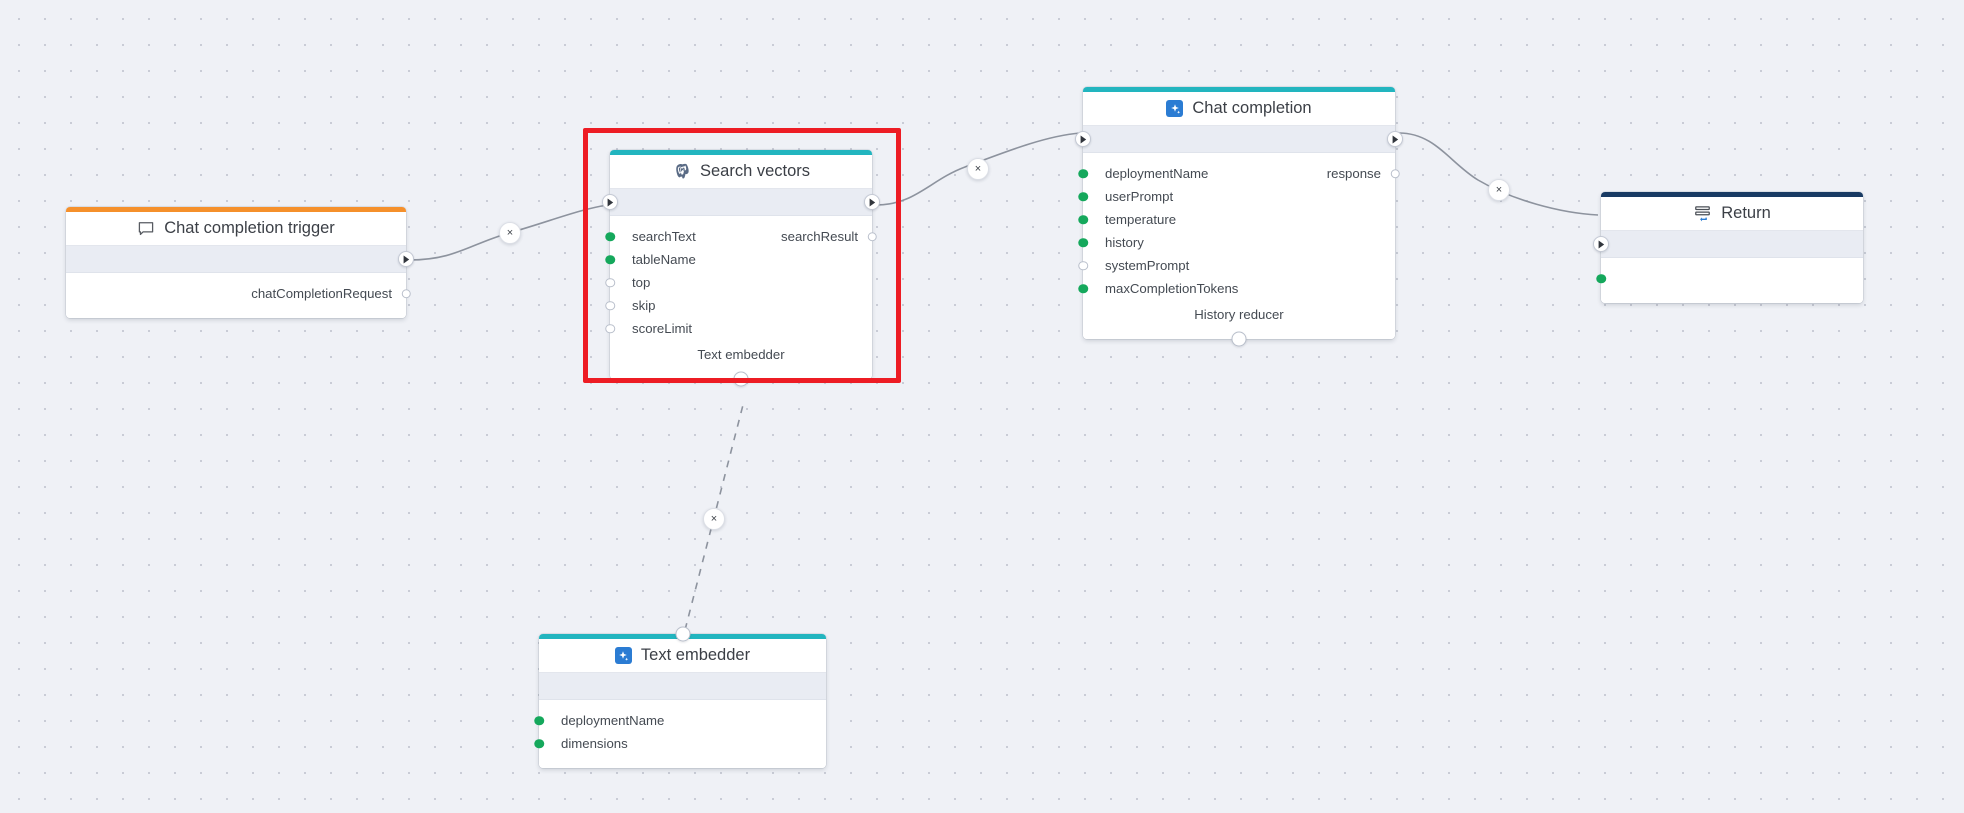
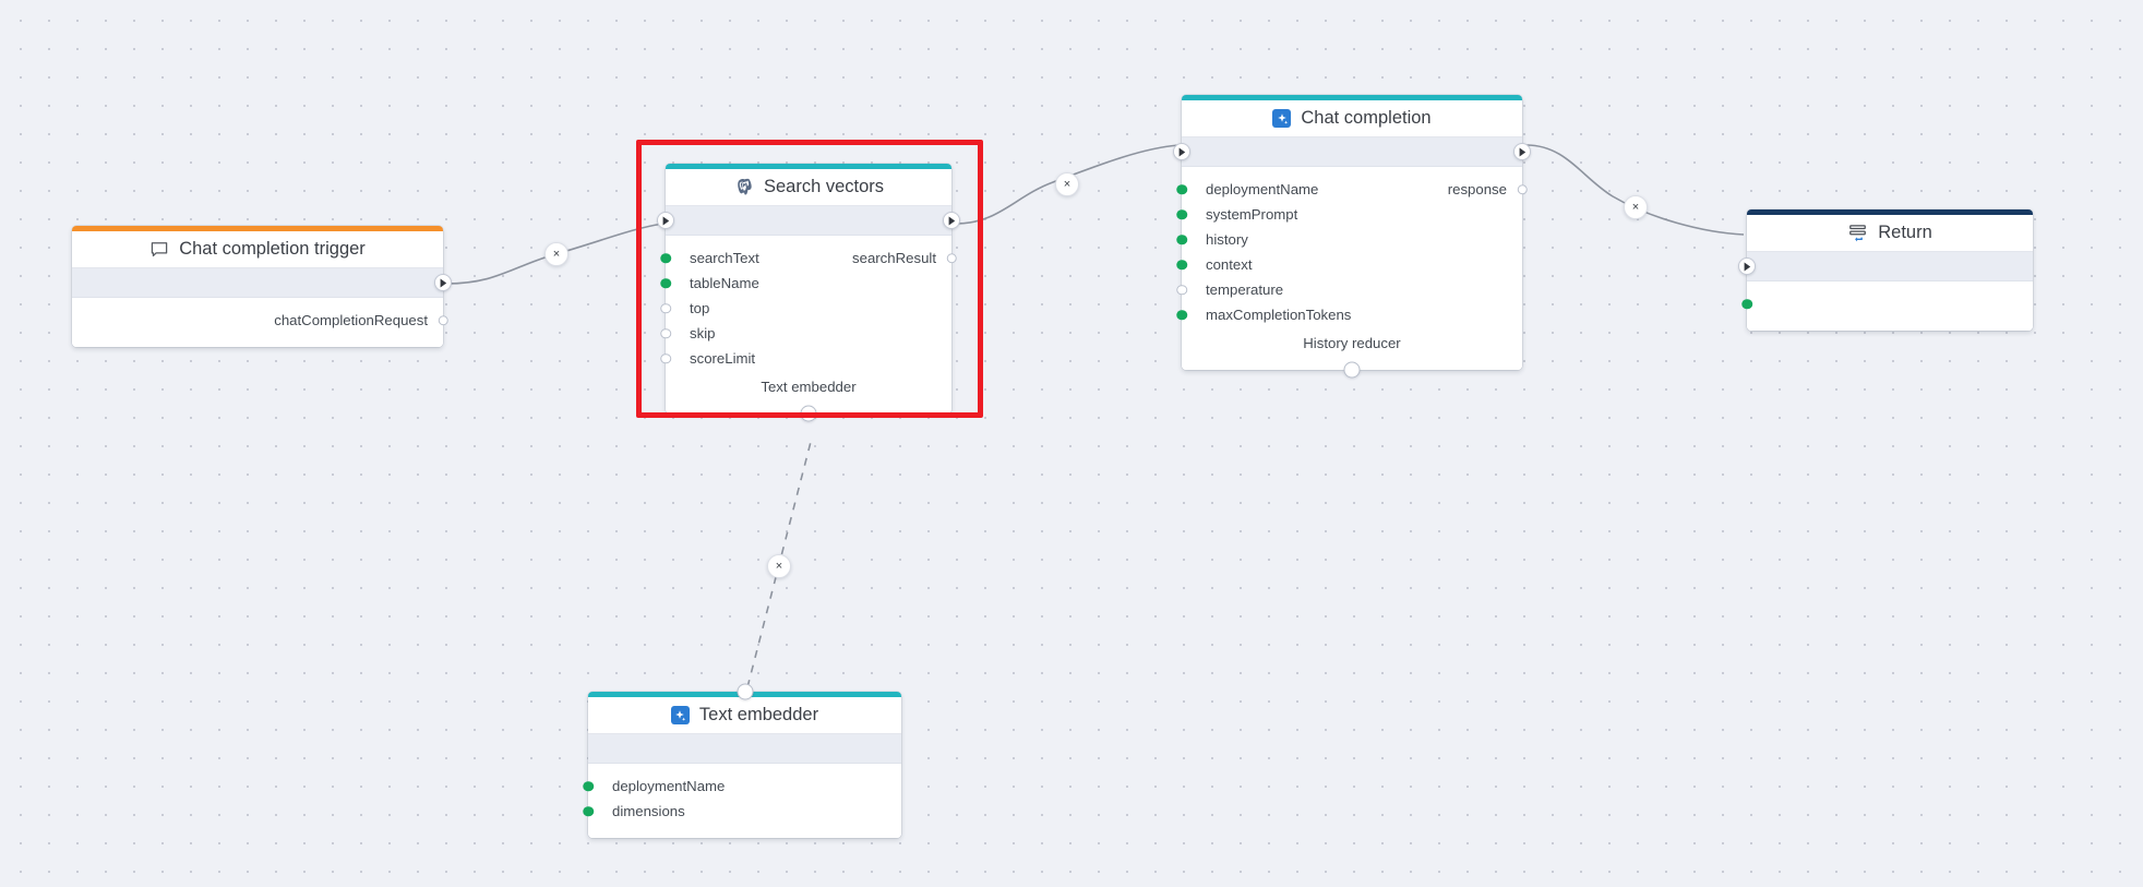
  Chat completion trigger
  chatCompletionRequest
  Search vectors
  searchText
  searchResult
  tableName
  top
  skip
  scoreLimit
  Text embedder
  Chat completion
  deploymentName
  response
- userPrompt
- temperature
+ systemPrompt
  history
+ context
- systemPrompt
+ temperature
  maxCompletionTokens
  History reducer
  Return
  Text embedder
  deploymentName
  dimensions
  ×
  ×
  ×
  ×
